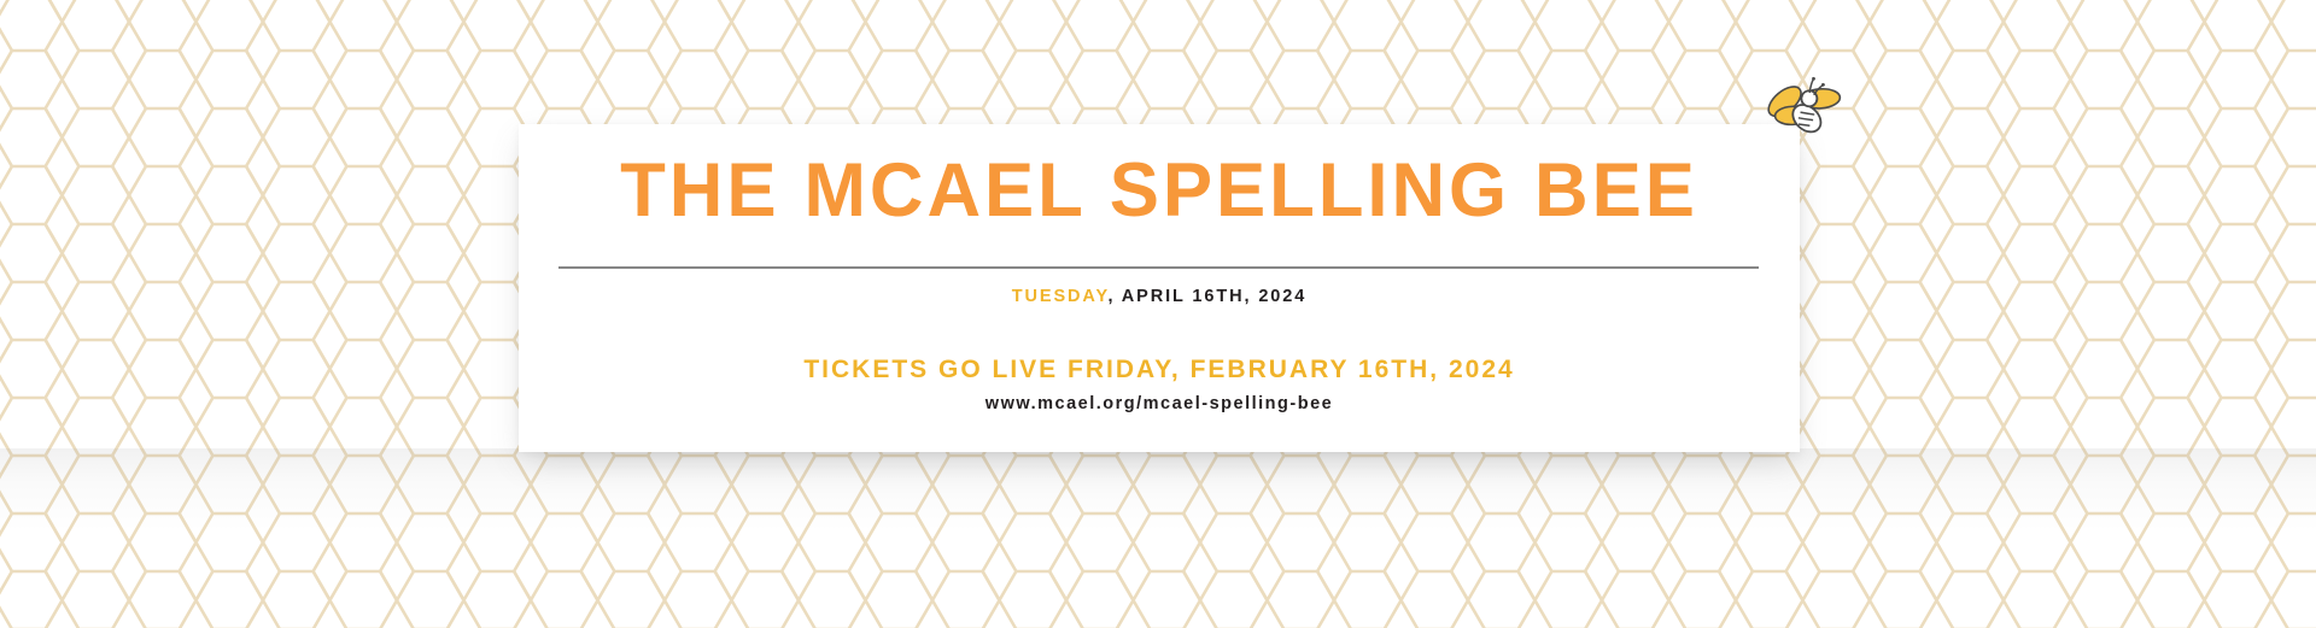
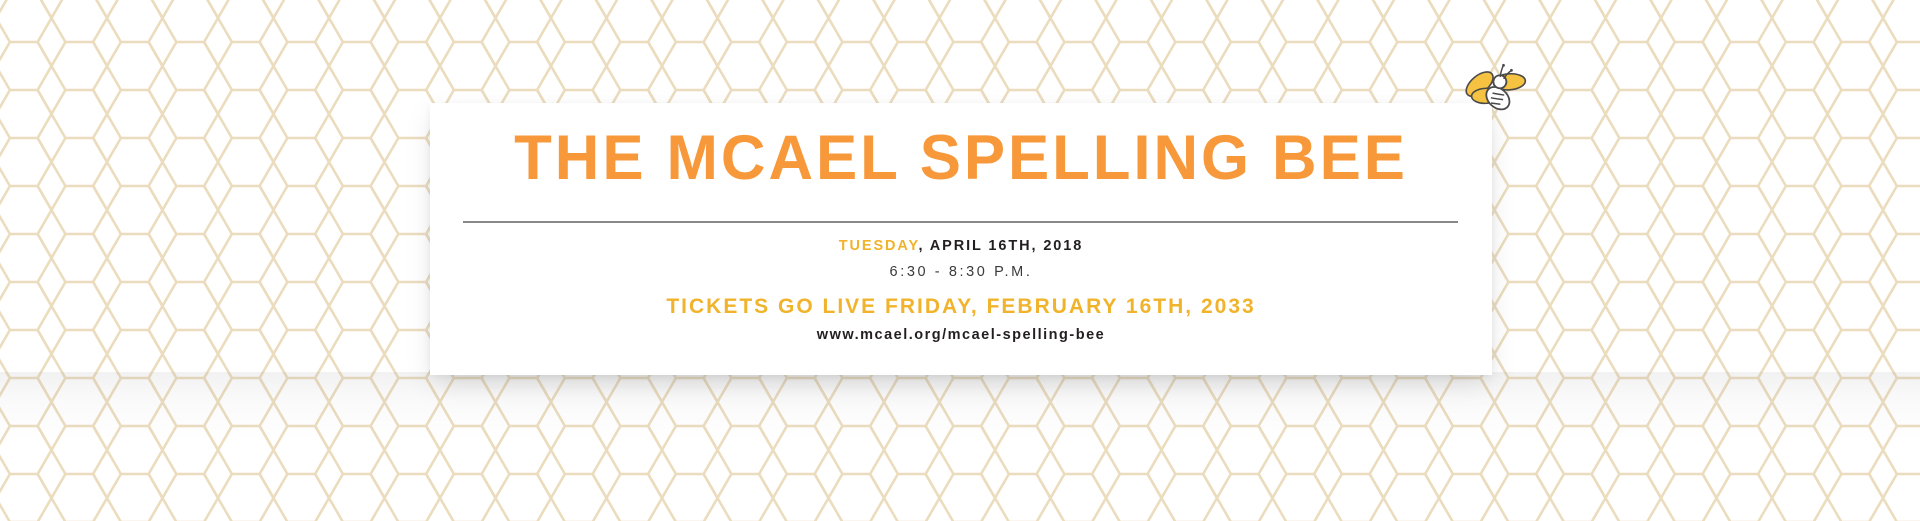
  THE MCAEL SPELLING BEE
- TUESDAY, APRIL 16TH, 2024
+ TUESDAY, APRIL 16TH, 2018
+ 6:30 - 8:30 P.M.
- TICKETS GO LIVE FRIDAY, FEBRUARY 16TH, 2024
+ TICKETS GO LIVE FRIDAY, FEBRUARY 16TH, 2033
  www.mcael.org/mcael-spelling-bee
